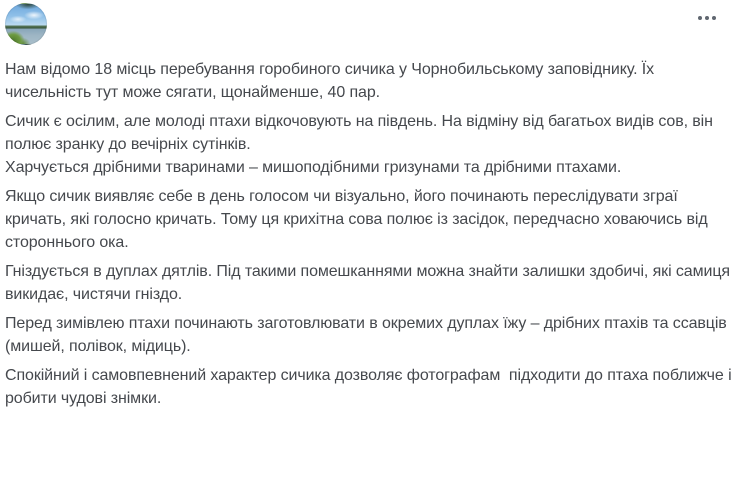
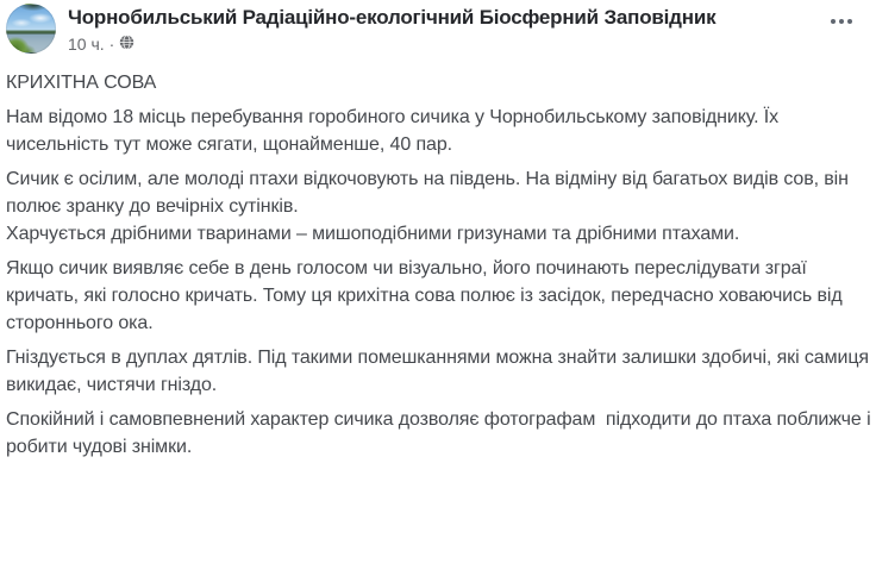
+ Чорнобильський Радіаційно-екологічний Біосферний Заповідник
+ 10 ч.
+ ·
+ КРИХІТНА СОВА
  Нам відомо 18 місць перебування горобиного сичика у Чорнобильському заповіднику. Їх чисельність тут може сягати, щонайменше, 40 пар.
  Сичик є осілим, але молоді птахи відкочовують на південь. На відміну від багатьох видів сов, він полює зранку до вечірніх сутінків.
  Харчується дрібними тваринами – мишоподібними гризунами та дрібними птахами.
  Якщо сичик виявляє себе в день голосом чи візуально, його починають переслідувати зграї кричать, які голосно кричать. Тому ця крихітна сова полює із засідок, передчасно ховаючись від стороннього ока.
  Гніздується в дуплах дятлів. Під такими помешканнями можна знайти залишки здобичі, які самиця викидає, чистячи гніздо.
- Перед зимівлею птахи починають заготовлювати в окремих дуплах їжу – дрібних птахів та ссавців (мишей, полівок, мідиць).
  Спокійний і самовпевнений характер сичика дозволяє фотографам підходити до птаха поближче і робити чудові знімки.
